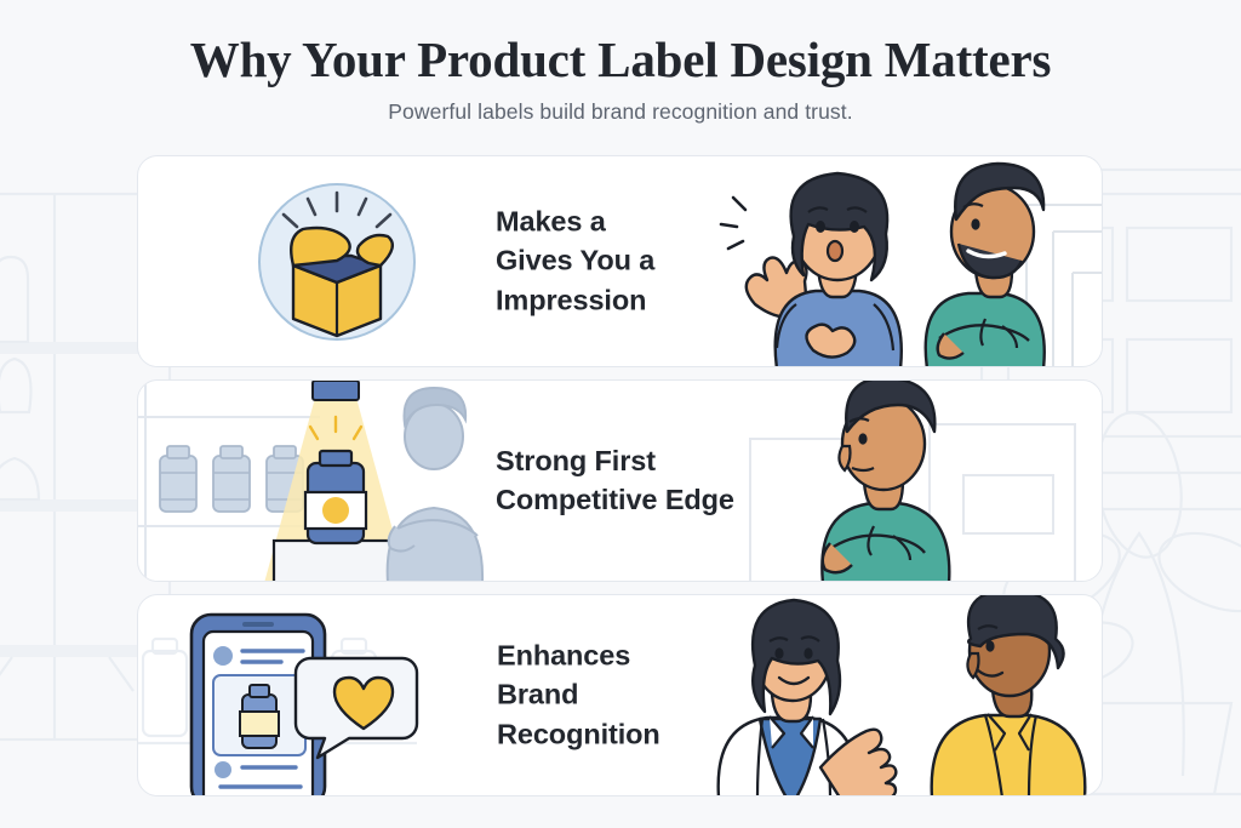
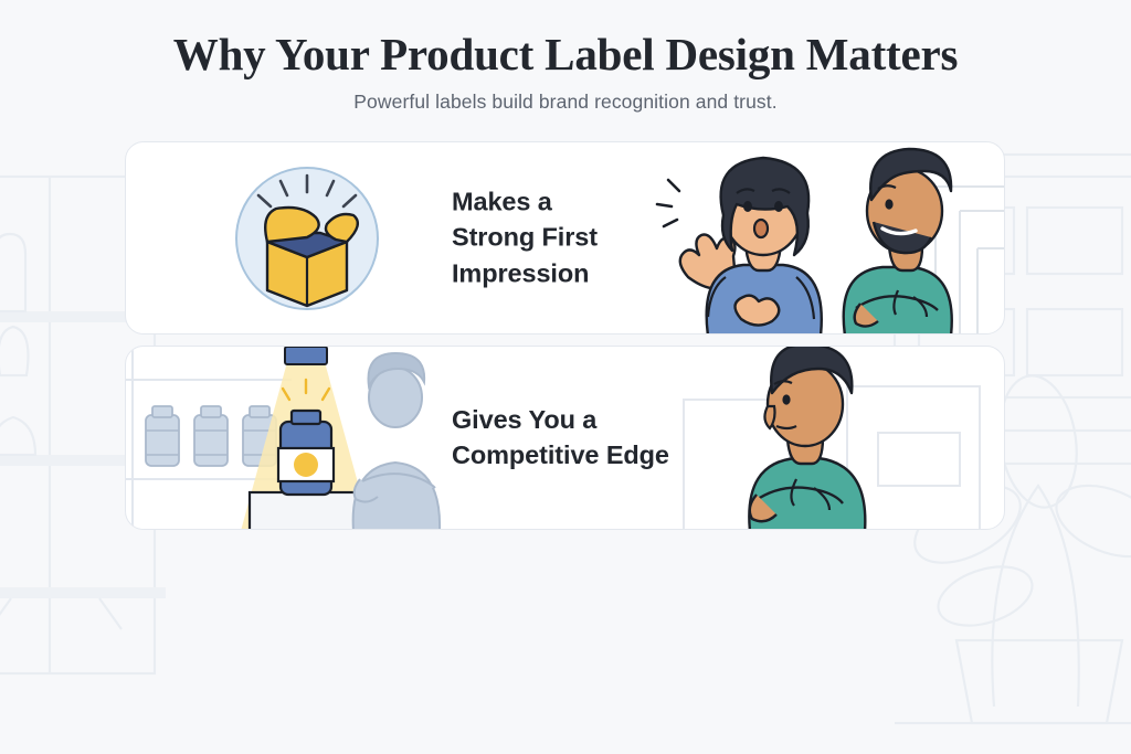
  Why Your Product Label Design Matters
  Powerful labels build brand recognition and trust.
  Makes a
- Gives You a
+ Strong First
  Impression
- Strong First
+ Gives You a
  Competitive Edge
- Enhances
- Brand
- Recognition
